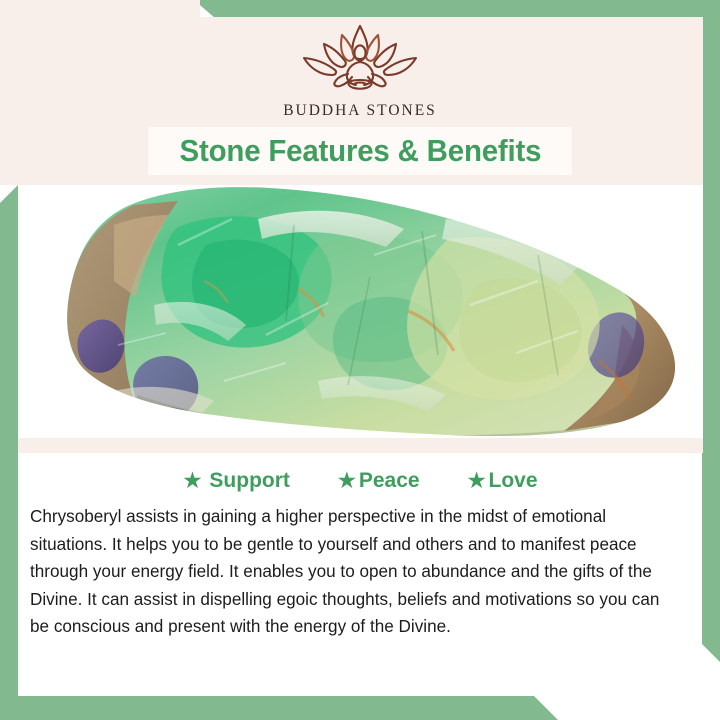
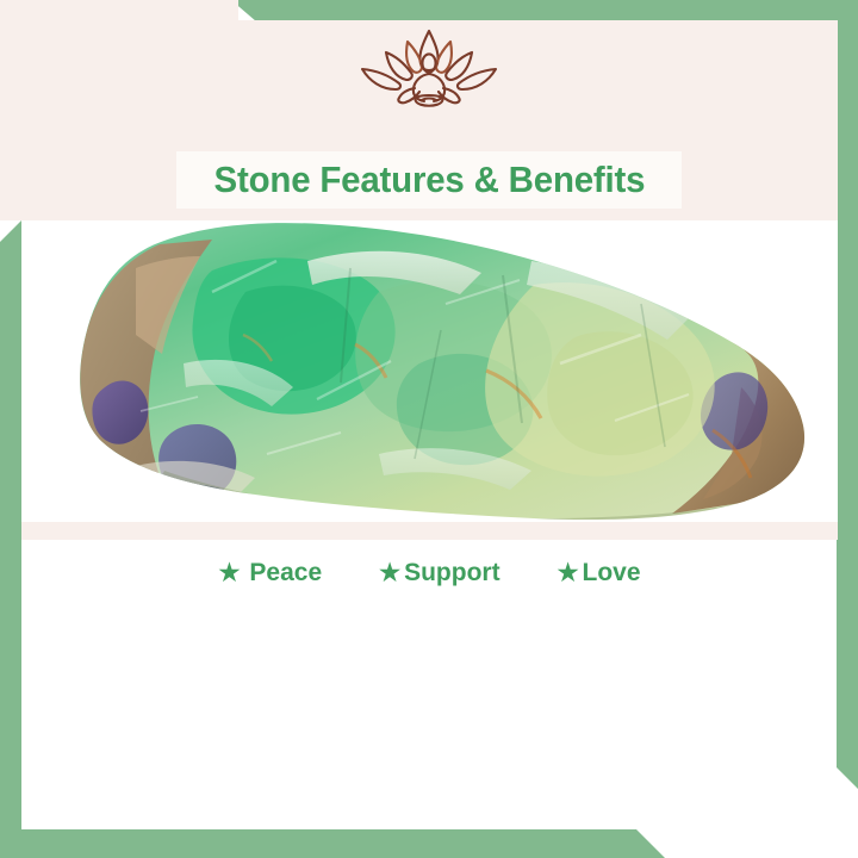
- BUDDHA STONES
  Stone Features & Benefits
  ★
- Support
+ Peace
  ★
- Peace
+ Support
  ★
  Love
- Chrysoberyl assists in gaining a higher perspective in the midst of emotional situations. It helps you to be gentle to yourself and others and to manifest peace through your energy field. It enables you to open to abundance and the gifts of the Divine. It can assist in dispelling egoic thoughts, beliefs and motivations so you can be conscious and present with the energy of the Divine.
